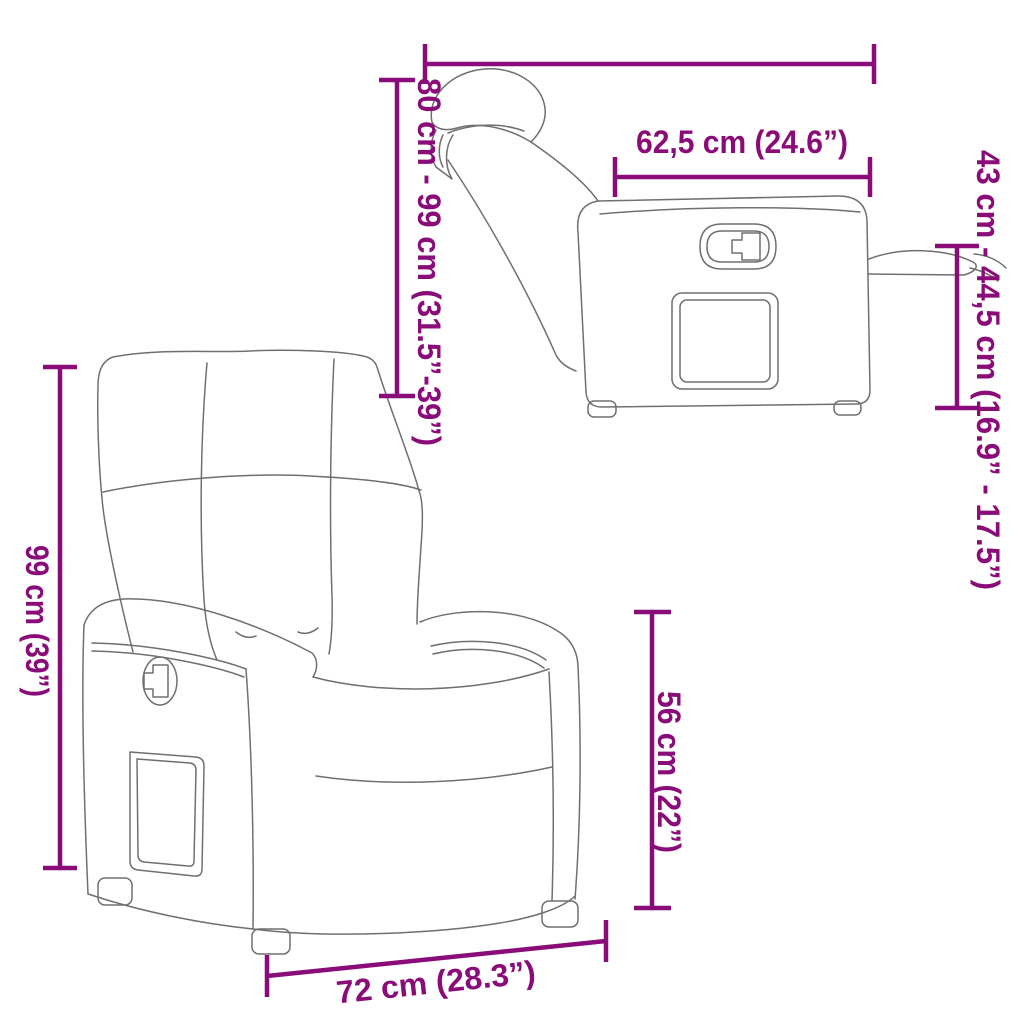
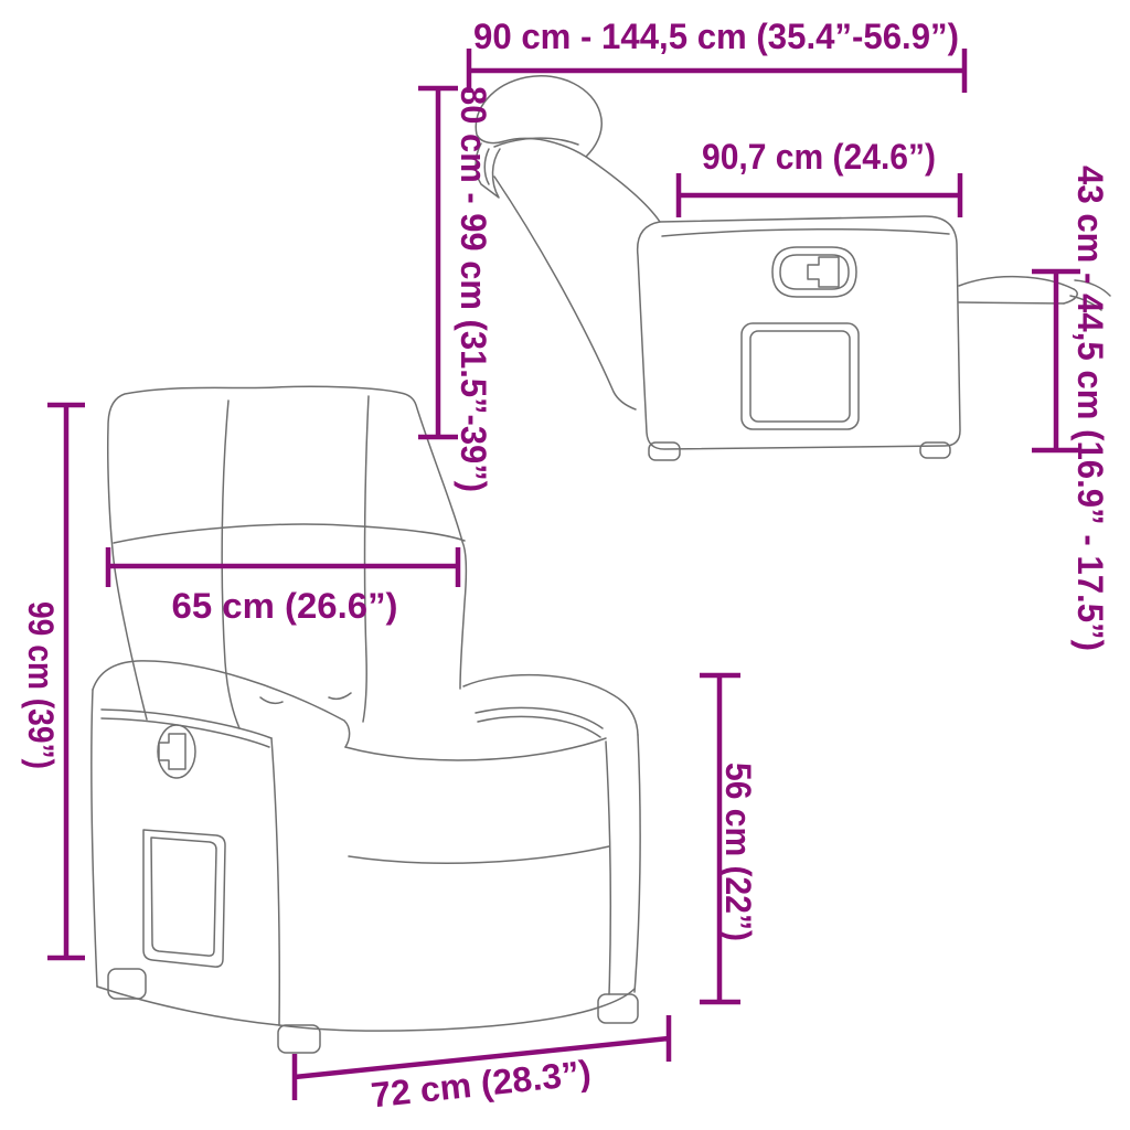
+ 90 cm - 144,5 cm (35.4”-56.9”)
- 62,5 cm (24.6”)
+ 90,7 cm (24.6”)
+ 65 cm (26.6”)
